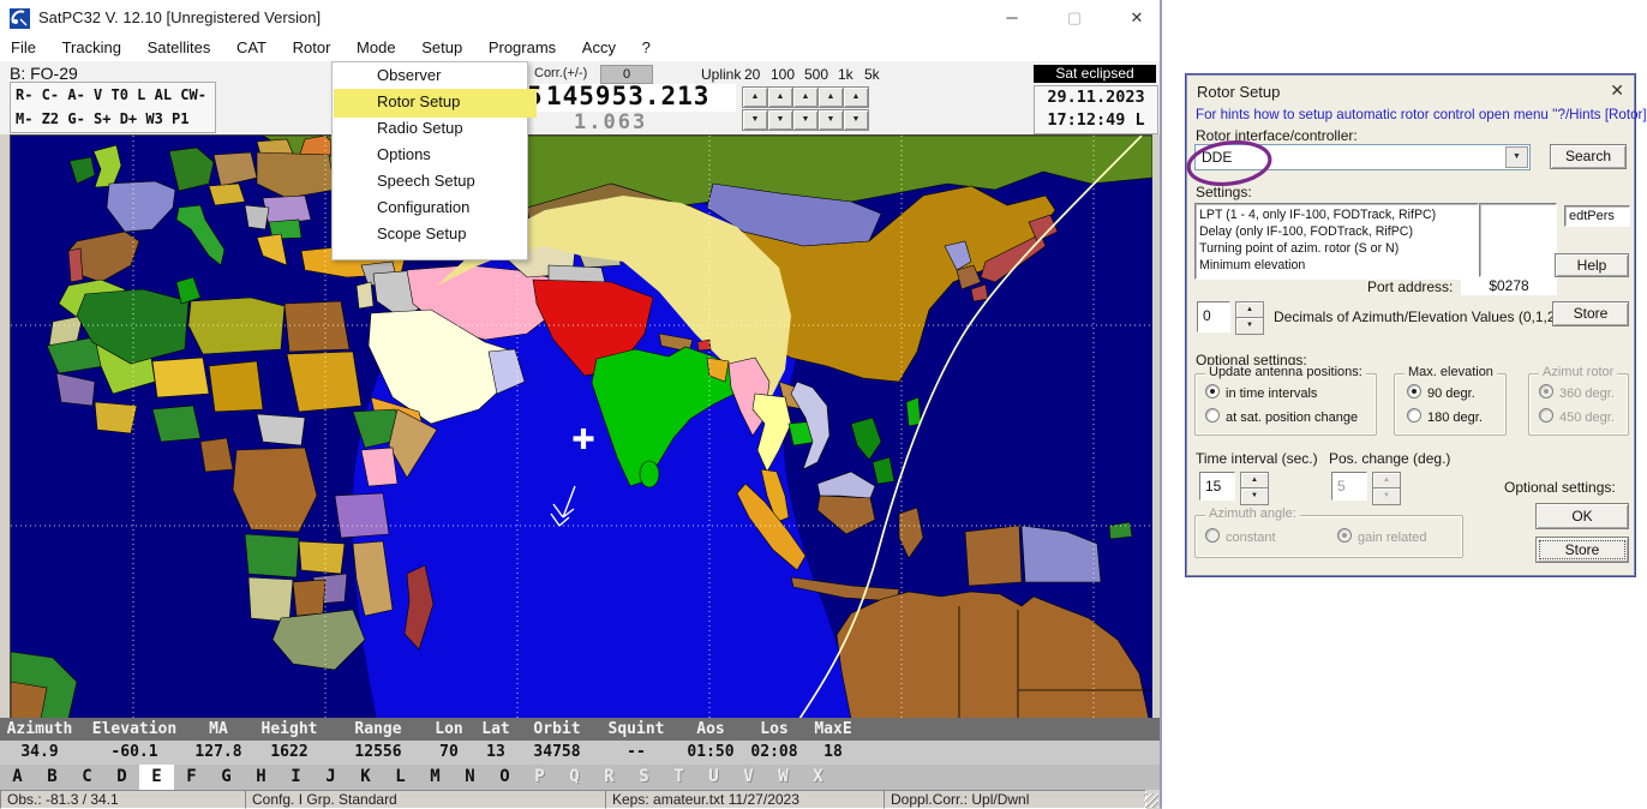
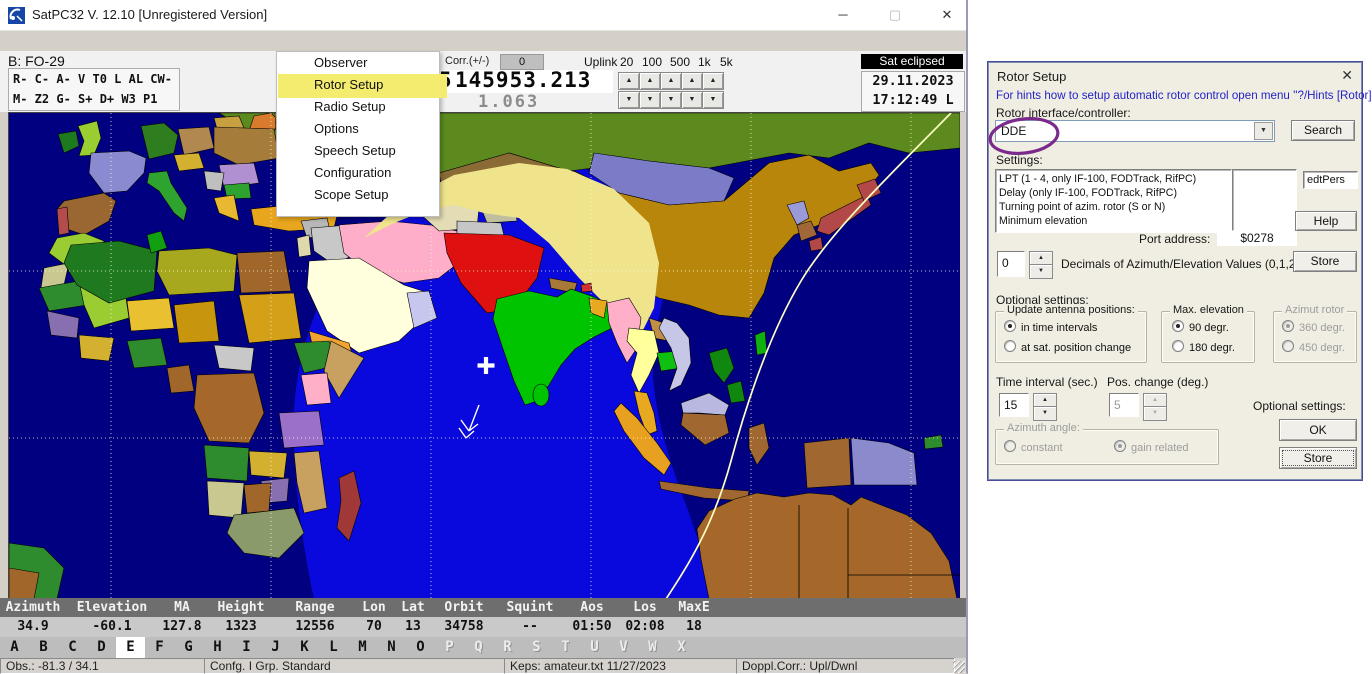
  SatPC32 V. 12.10 [Unregistered Version]
  ─
  ▢
  ✕
- File Tracking Satellites CAT Rotor Mode Setup Programs Accy ?
  B: FO-29
  R- C- A- V T0 L AL CW-
  M- Z2 G- S+ D+ W3 P1
  Corr.(+/-)
  0
  Uplink
  20
  100
  500
  1k
  5k
  145953.213
  1.063
  Sat eclipsed
  29.11.2023
  17:12:49 L
  Azimuth Elevation MA Height Range Lon Lat Orbit Squint Aos Los MaxE
- 34.9 -60.1 127.8 1622 12556 70 13 34758 -- 01:50 02:08 18
+ 34.9 -60.1 127.8 1323 12556 70 13 34758 -- 01:50 02:08 18
  A B C D E F G H I J K L M N O P Q R S T U V W X
  Obs.: -81.3 / 34.1
  Confg. I Grp. Standard
  Keps: amateur.txt 11/27/2023
  Doppl.Corr.: Upl/Dwnl
  Observer
  Rotor Setup
  Radio Setup
  Options
  Speech Setup
  Configuration
  Scope Setup
  Rotor Setup
  ✕
  For hints how to setup automatic rotor control open menu ''?/Hints [Rotor]
  Rotor interface/controller:
  DDE
  Search
  Settings:
  LPT (1 - 4, only IF-100, FODTrack, RifPC)
  Delay (only IF-100, FODTrack, RifPC)
  Turning point of azim. rotor (S or N)
  Minimum elevation
  edtPers
  Help
  Port address:
  $0278
  0
  Decimals of Azimuth/Elevation Values (0,1,
  Store
  Optional settings:
  Update antenna positions:
  in time intervals
  at sat. position change
  Max. elevation
  90 degr.
  180 degr.
  Azimut rotor
  360 degr.
  450 degr.
  Time interval (sec.)
  Pos. change (deg.)
  15
  5
  Azimuth angle:
  constant
  gain related
  Optional settings:
  OK
  Store
